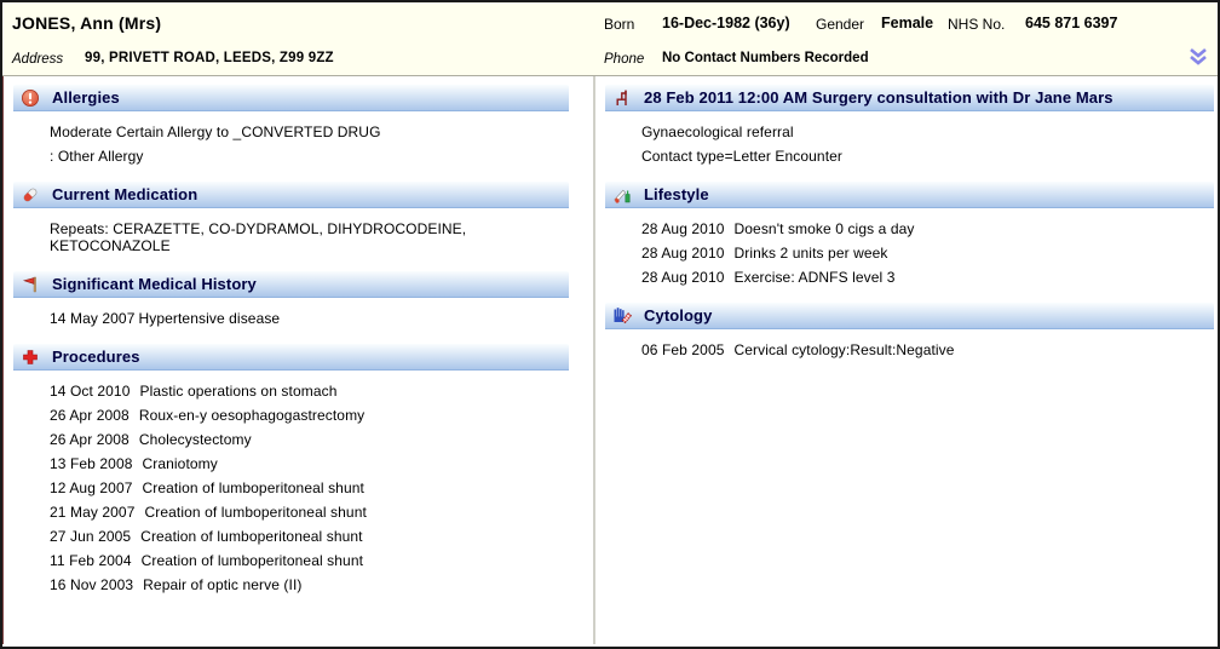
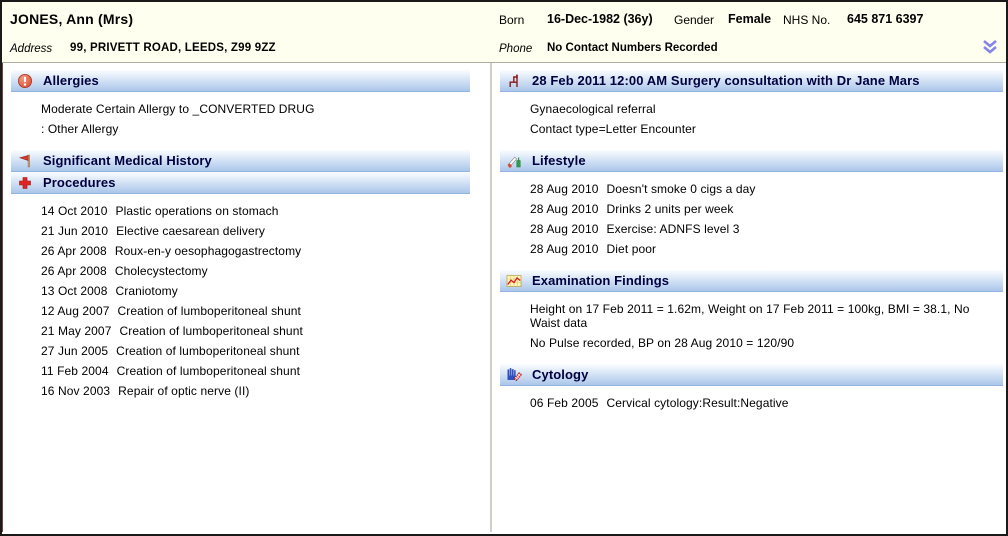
  JONES, Ann (Mrs)
  Address
  99, PRIVETT ROAD, LEEDS, Z99 9ZZ
  Born
  16-Dec-1982 (36y)
  Gender
  Female
  NHS No.
  645 871 6397
  Phone
  No Contact Numbers Recorded
  Allergies
  Moderate Certain Allergy to _CONVERTED DRUG
  : Other Allergy
- Current Medication
- Repeats: CERAZETTE, CO-DYDRAMOL, DIHYDROCODEINE, KETOCONAZOLE
  Significant Medical History
- 14 May 2007 Hypertensive disease
  Procedures
  14 Oct 2010 Plastic operations on stomach
+ 21 Jun 2010 Elective caesarean delivery
  26 Apr 2008 Roux-en-y oesophagogastrectomy
  26 Apr 2008 Cholecystectomy
- 13 Feb 2008 Craniotomy
+ 13 Oct 2008 Craniotomy
  12 Aug 2007 Creation of lumboperitoneal shunt
  21 May 2007 Creation of lumboperitoneal shunt
  27 Jun 2005 Creation of lumboperitoneal shunt
  11 Feb 2004 Creation of lumboperitoneal shunt
  16 Nov 2003 Repair of optic nerve (II)
  28 Feb 2011 12:00 AM Surgery consultation with Dr Jane Mars
  Gynaecological referral
  Contact type=Letter Encounter
  Lifestyle
  28 Aug 2010 Doesn't smoke 0 cigs a day
  28 Aug 2010 Drinks 2 units per week
  28 Aug 2010 Exercise: ADNFS level 3
+ 28 Aug 2010 Diet poor
+ Examination Findings
+ Height on 17 Feb 2011 = 1.62m, Weight on 17 Feb 2011 = 100kg, BMI = 38.1, No Waist data
+ No Pulse recorded, BP on 28 Aug 2010 = 120/90
  Cytology
  06 Feb 2005 Cervical cytology:Result:Negative
